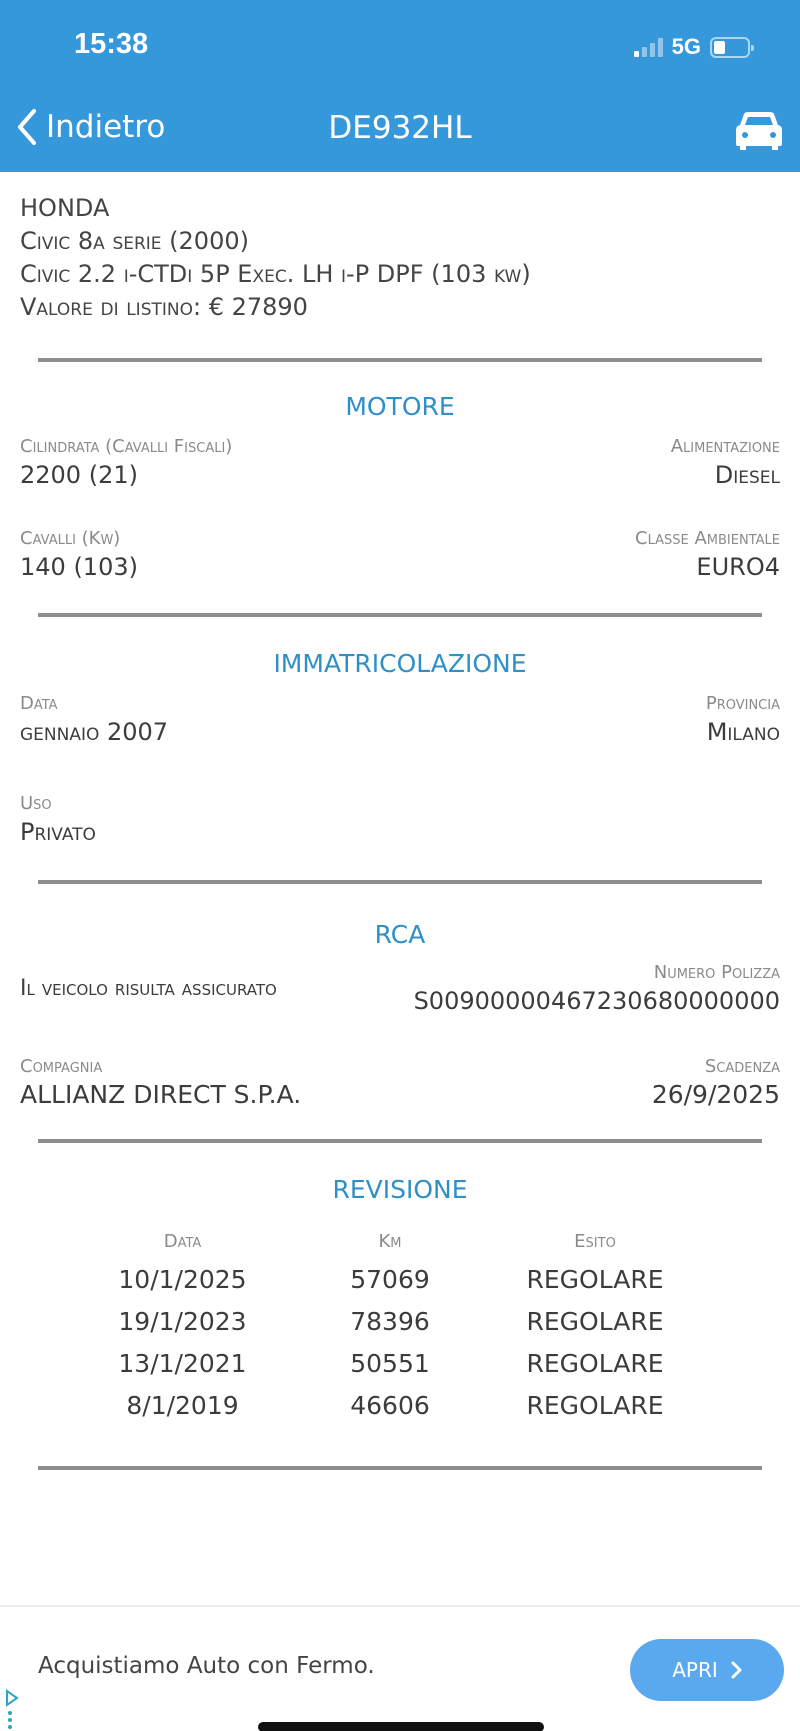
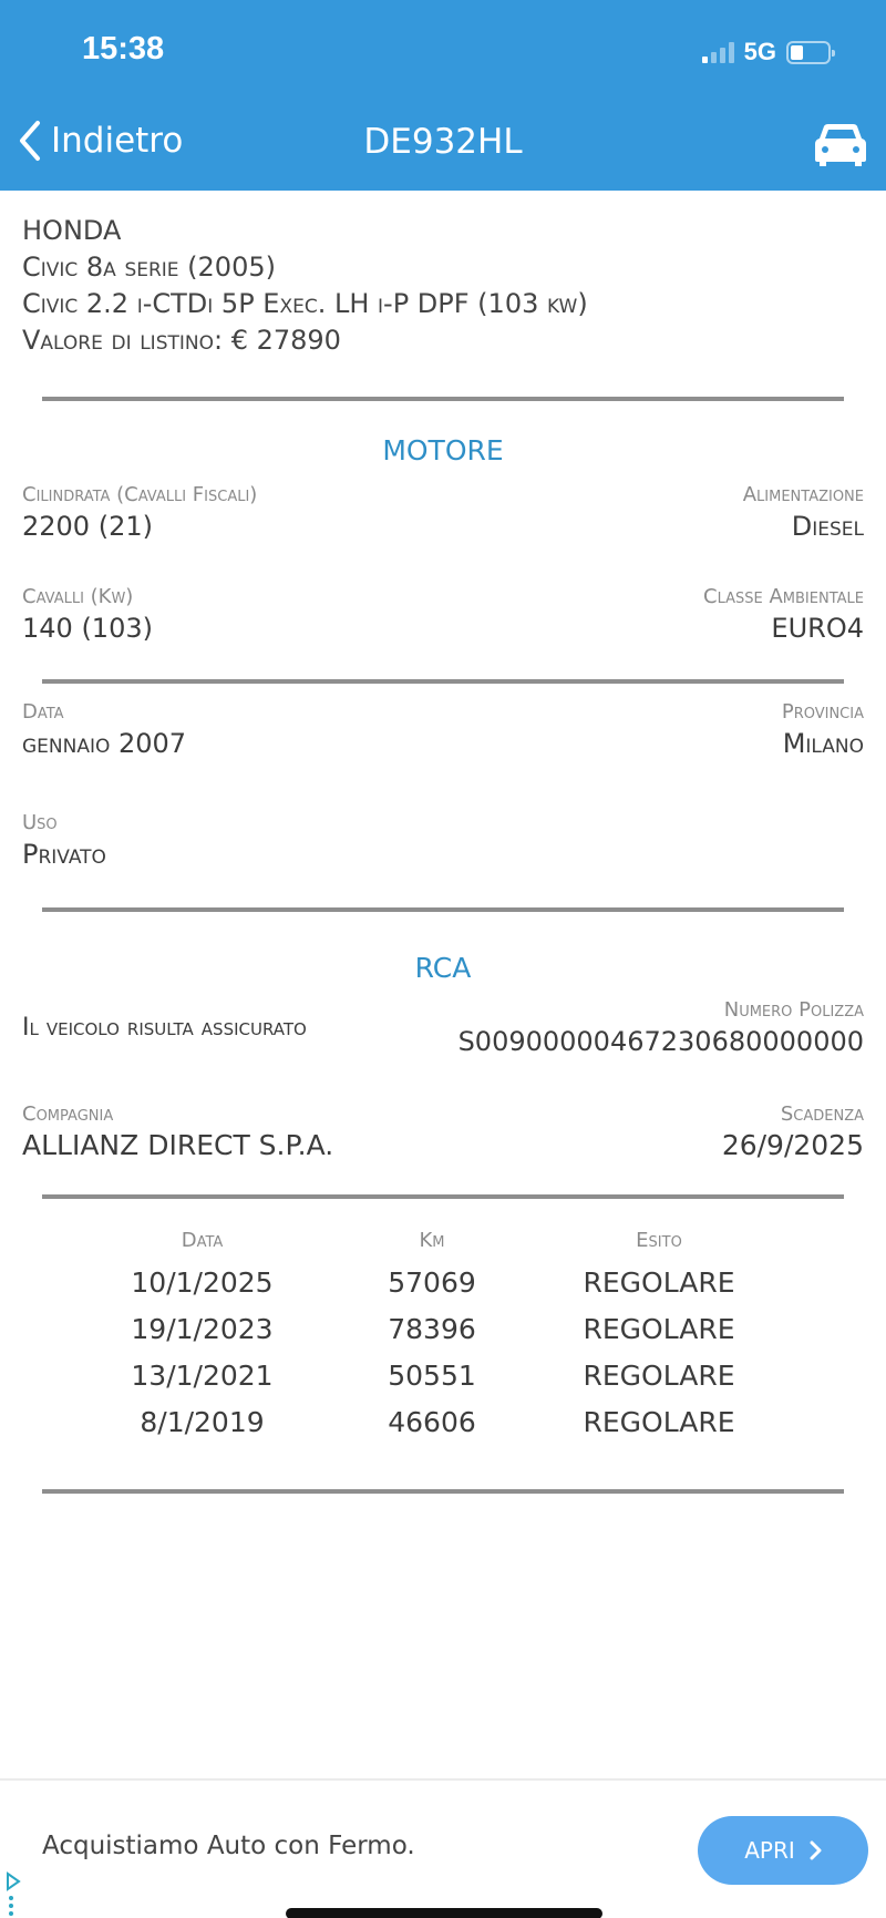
  15:38
  5G
  Indietro
  DE932HL
  HONDA
- Civic 8a serie (2000)
+ Civic 8a serie (2005)
  Civic 2.2 i-CTDi 5P Exec. LH i-P DPF (103 kw)
  Valore di listino: € 27890
  MOTORE
  Cilindrata (Cavalli Fiscali)
  2200 (21)
  Alimentazione
  Diesel
  Cavalli (Kw)
  140 (103)
  Classe Ambientale
  EURO4
- IMMATRICOLAZIONE
  Data
  gennaio 2007
  Provincia
  Milano
  Uso
  Privato
  RCA
  Il veicolo risulta assicurato
  Numero Polizza
  S00900000467230680000000
  Compagnia
  ALLIANZ DIRECT S.P.A.
  Scadenza
  26/9/2025
- REVISIONE
  Data	Km	Esito
  10/1/2025	57069	REGOLARE
  19/1/2023	78396	REGOLARE
  13/1/2021	50551	REGOLARE
  8/1/2019	46606	REGOLARE
  Acquistiamo Auto con Fermo.
  APRI
